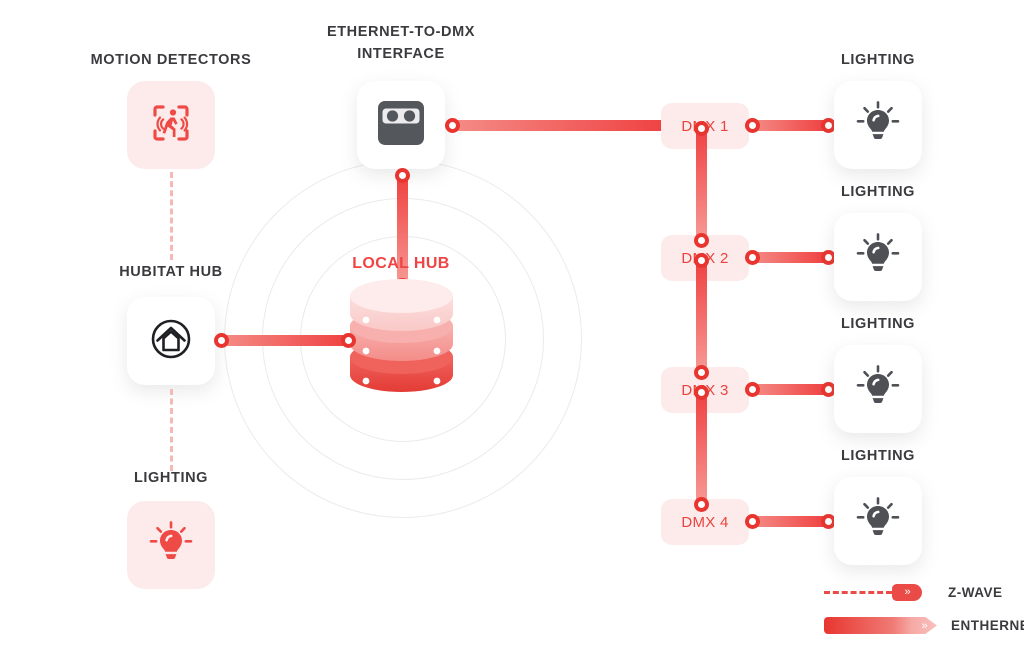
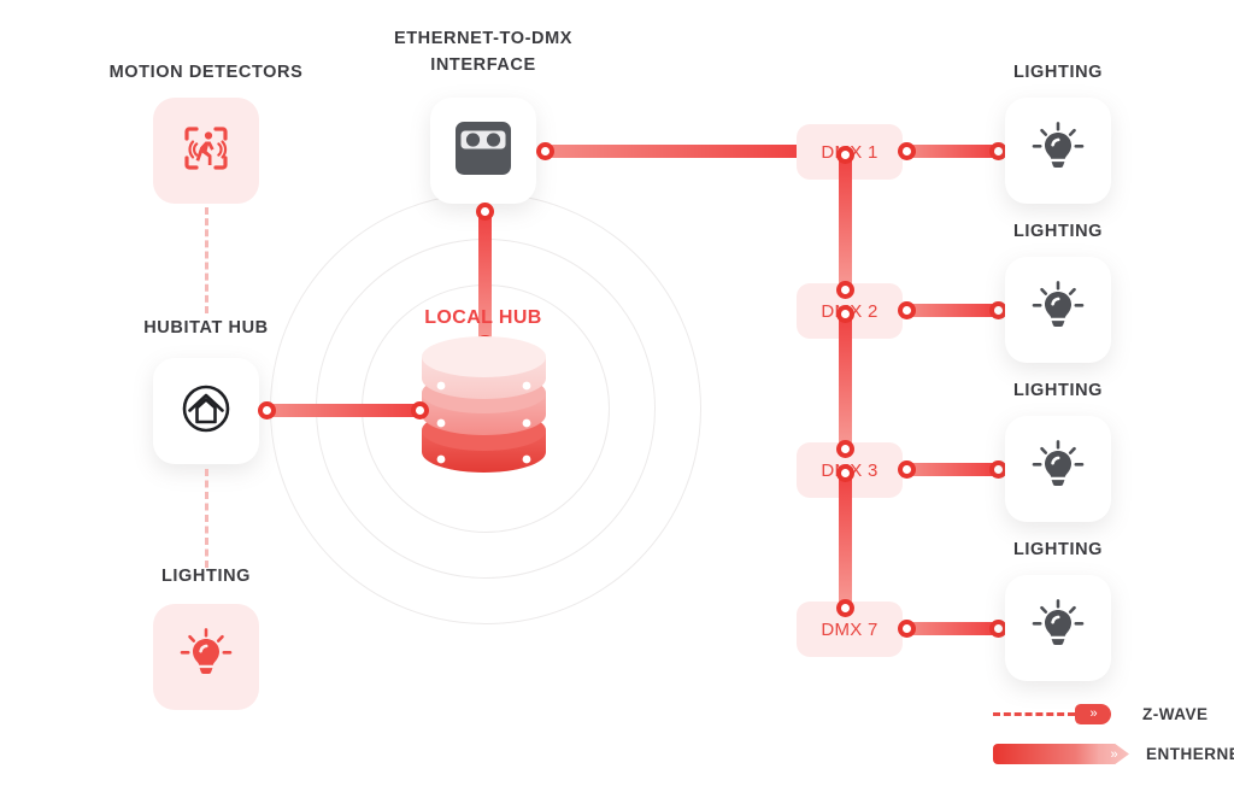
  MOTION DETECTORS
  HUBITAT HUB
  LIGHTING
  ETHERNET-TO-DMX
  INTERFACE
  LOCAL HUB
  DX 1
  DX 2
  DX 3
- DMX 4
+ DMX 7
  LIGHTING
  LIGHTING
  LIGHTING
  LIGHTING
  »
  Z-WAVE
  »
  ENTHERN
